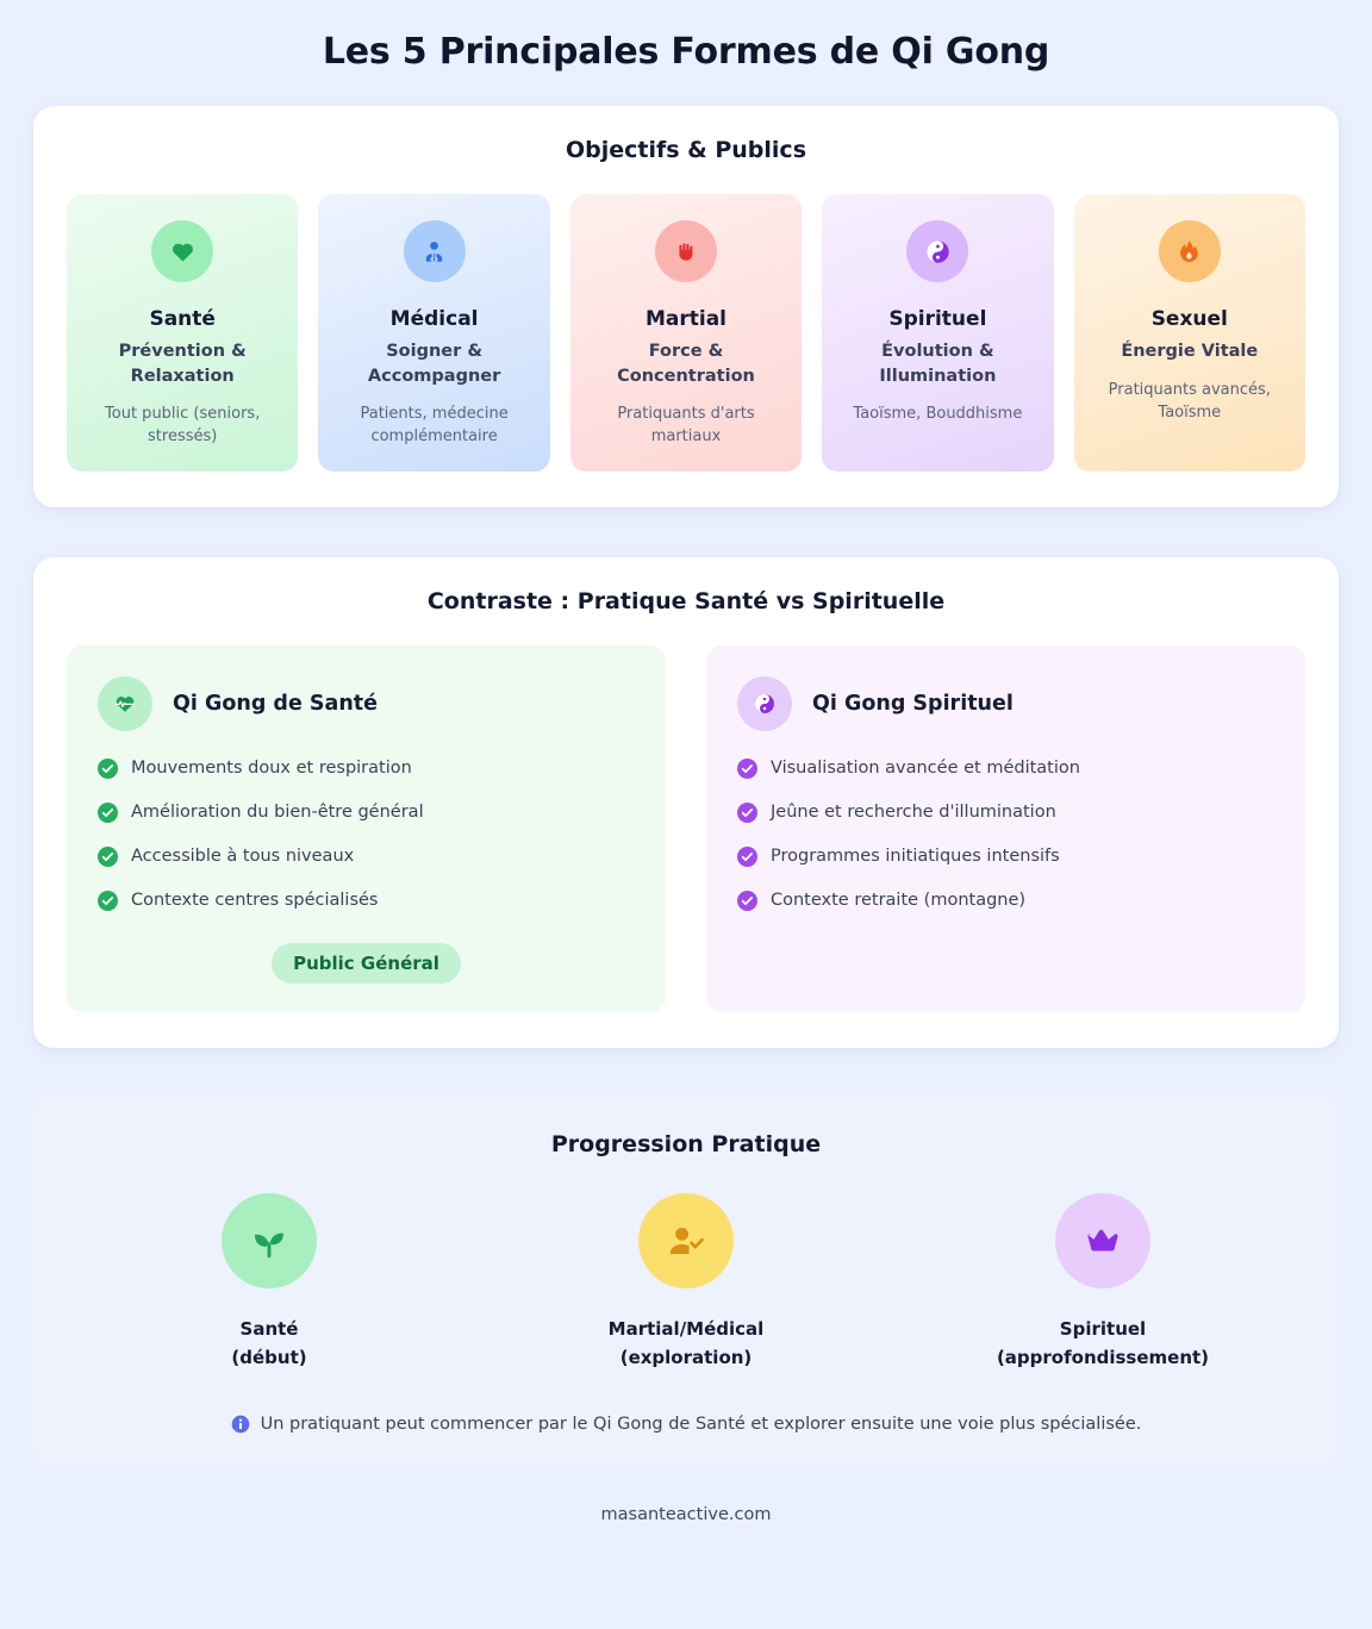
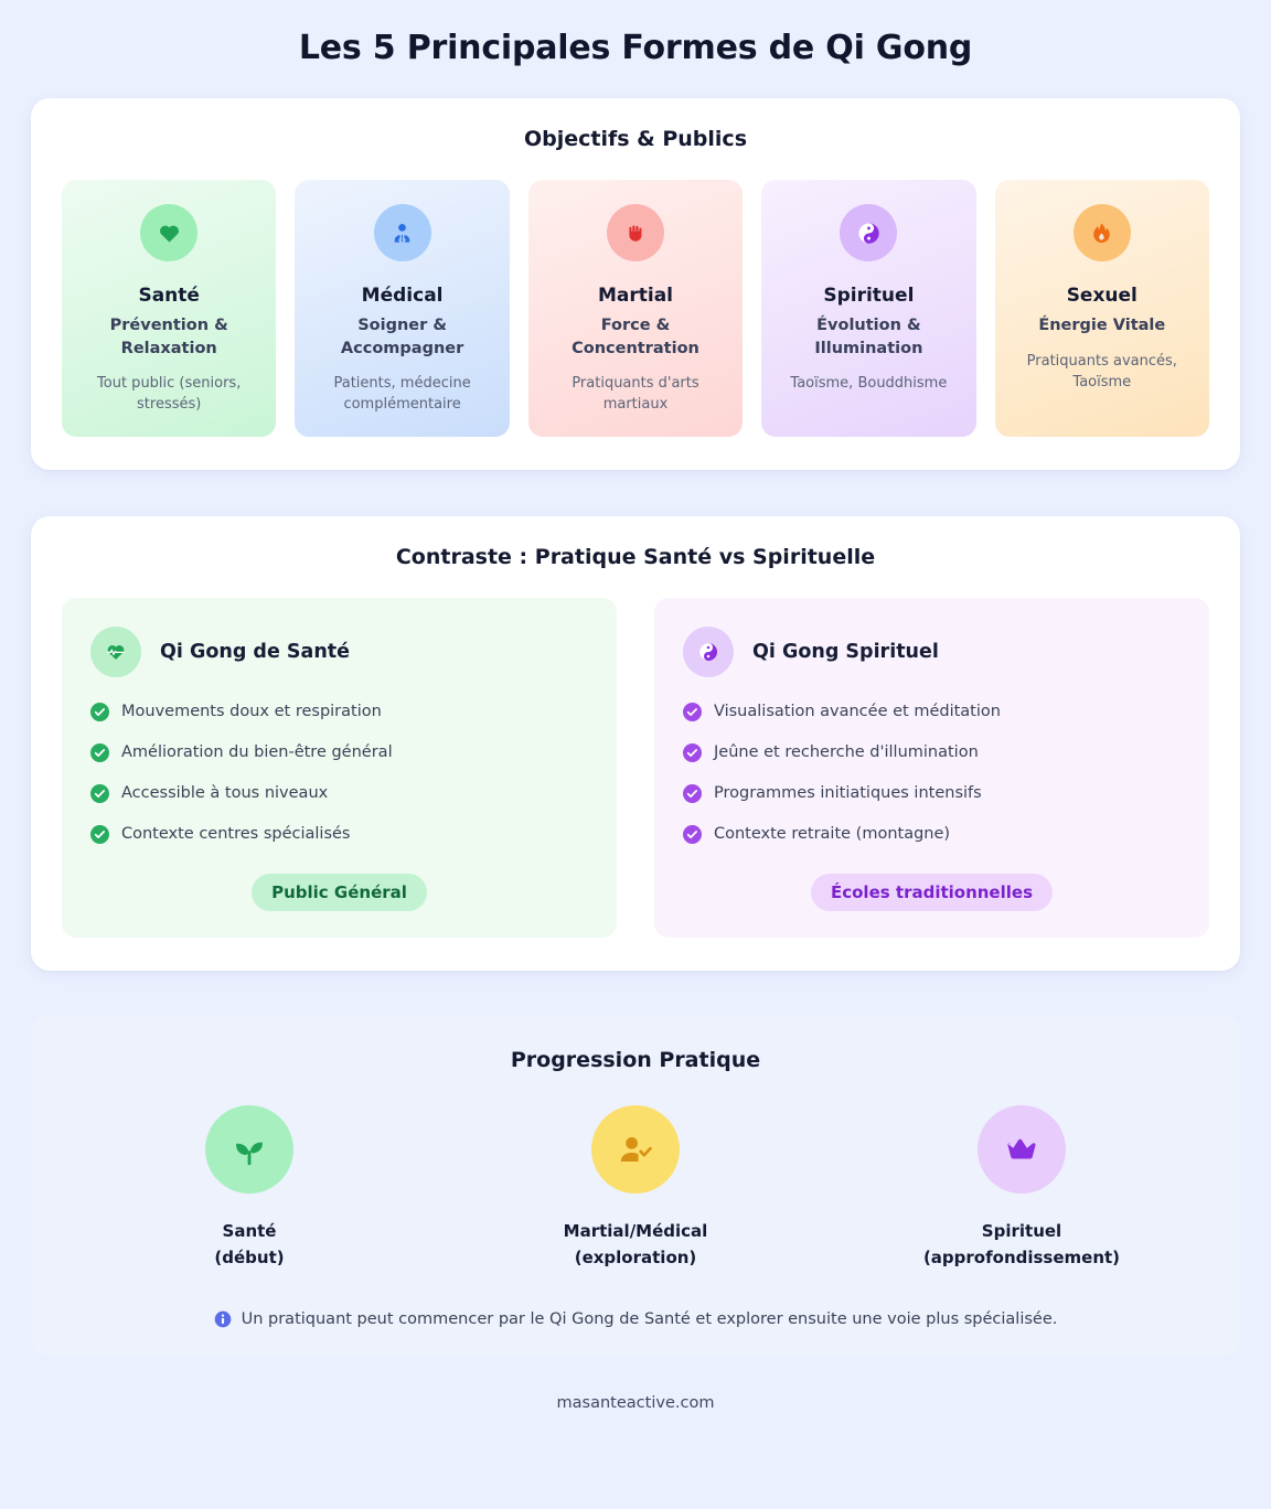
  Les 5 Principales Formes de Qi Gong
  Objectifs & Publics
  Santé
  Prévention & Relaxation
  Tout public (seniors, stressés)
  Médical
  Soigner & Accompagner
  Patients, médecine complémentaire
  Martial
  Force & Concentration
  Pratiquants d'arts martiaux
  Spirituel
  Évolution & Illumination
  Taoïsme, Bouddhisme
  Sexuel
  Énergie Vitale
  Pratiquants avancés, Taoïsme
  Contraste : Pratique Santé vs Spirituelle
  Qi Gong de Santé
  Mouvements doux et respiration
  Amélioration du bien-être général
  Accessible à tous niveaux
  Contexte centres spécialisés
  Public Général
  Qi Gong Spirituel
  Visualisation avancée et méditation
  Jeûne et recherche d'illumination
  Programmes initiatiques intensifs
  Contexte retraite (montagne)
+ Écoles traditionnelles
  Progression Pratique
  Santé
  (début)
  Martial/Médical
  (exploration)
  Spirituel
  (approfondissement)
  Un pratiquant peut commencer par le Qi Gong de Santé et explorer ensuite une voie plus spécialisée.
  masanteactive.com
